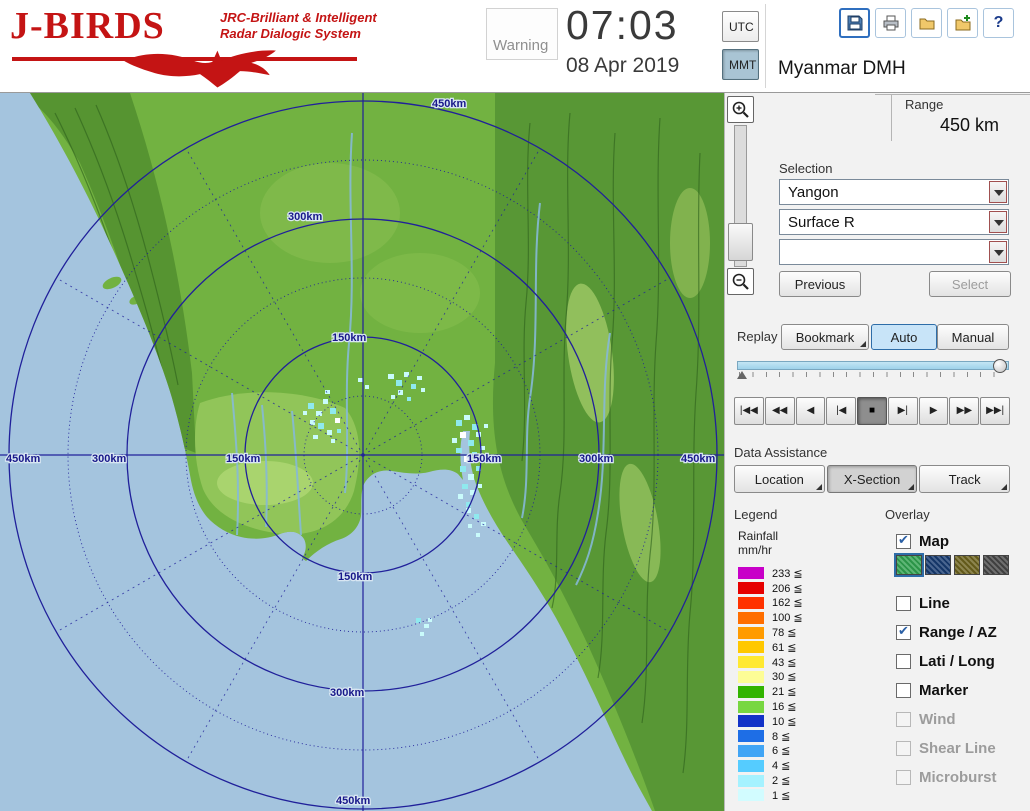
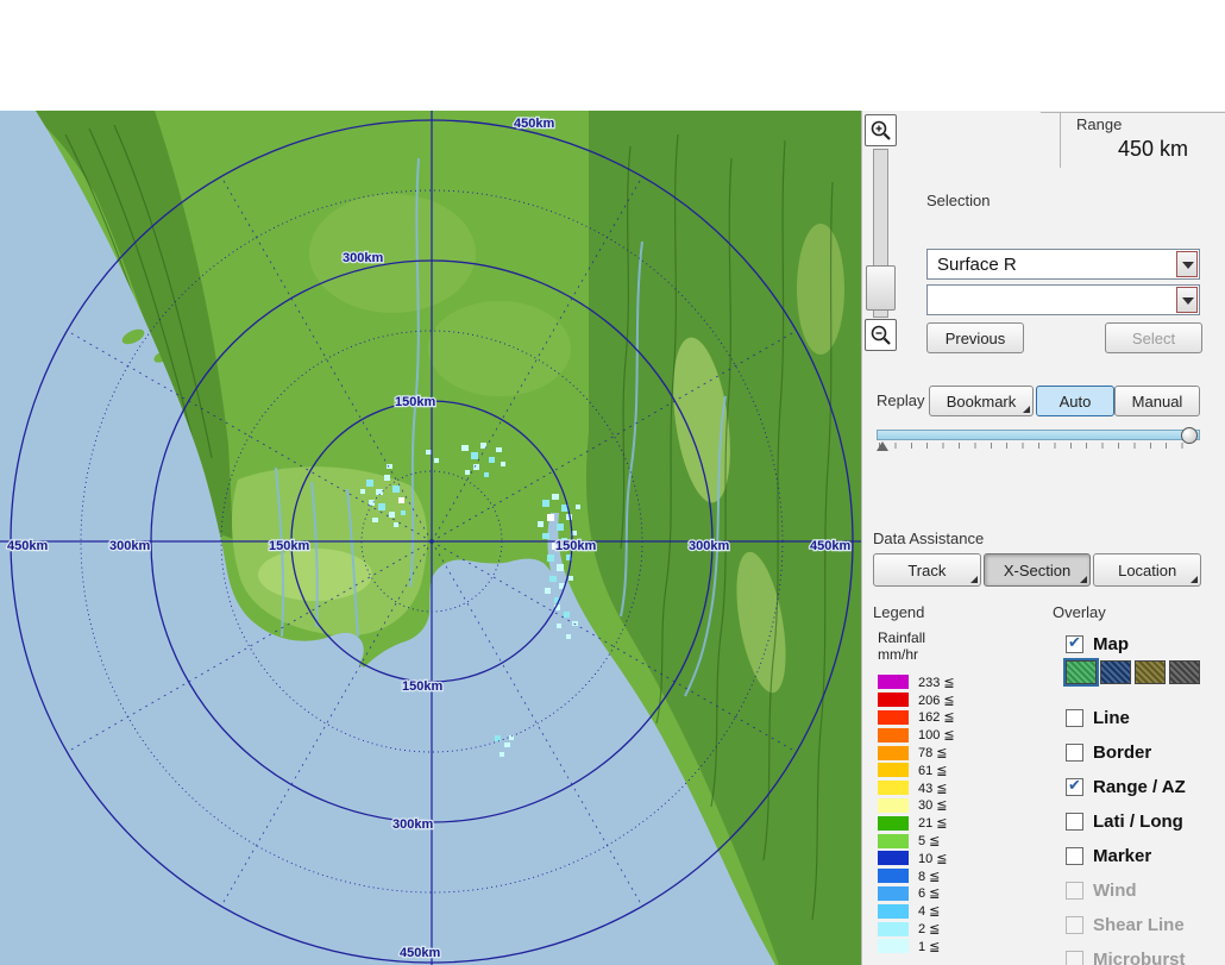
- J-BIRDS
- JRC-Brilliant & Intelligent
- Radar Dialogic System
- Warning
- 07:03
- 08 Apr 2019
- UTC
- MMT
- ?
- Myanmar DMH
  450km
  300km
  150km
  450km
  300km
  150km
  150km
  300km
  450km
  150km
  300km
  450km
  Range
  450 km
  Selection
- Yangon
  Surface R
  Previous
  Select
  Replay
  Bookmark
  Auto
  Manual
- |◀◀
- ◀◀
- ◀
- |◀
- ■
- ▶|
- ▶
- ▶▶
- ▶▶|
  Data Assistance
- Location
+ Track
  X-Section
- Track
+ Location
  Legend
  Rainfall
  mm/hr
  233 ≦
  206 ≦
  162 ≦
  100 ≦
  78 ≦
  61 ≦
  43 ≦
  30 ≦
  21 ≦
- 16 ≦
+ 5 ≦
  10 ≦
  8 ≦
  6 ≦
  4 ≦
  2 ≦
  1 ≦
  Overlay
  Map
  Line
+ Border
  Range / AZ
  Lati / Long
  Marker
  Wind
  Shear Line
  Microburst
